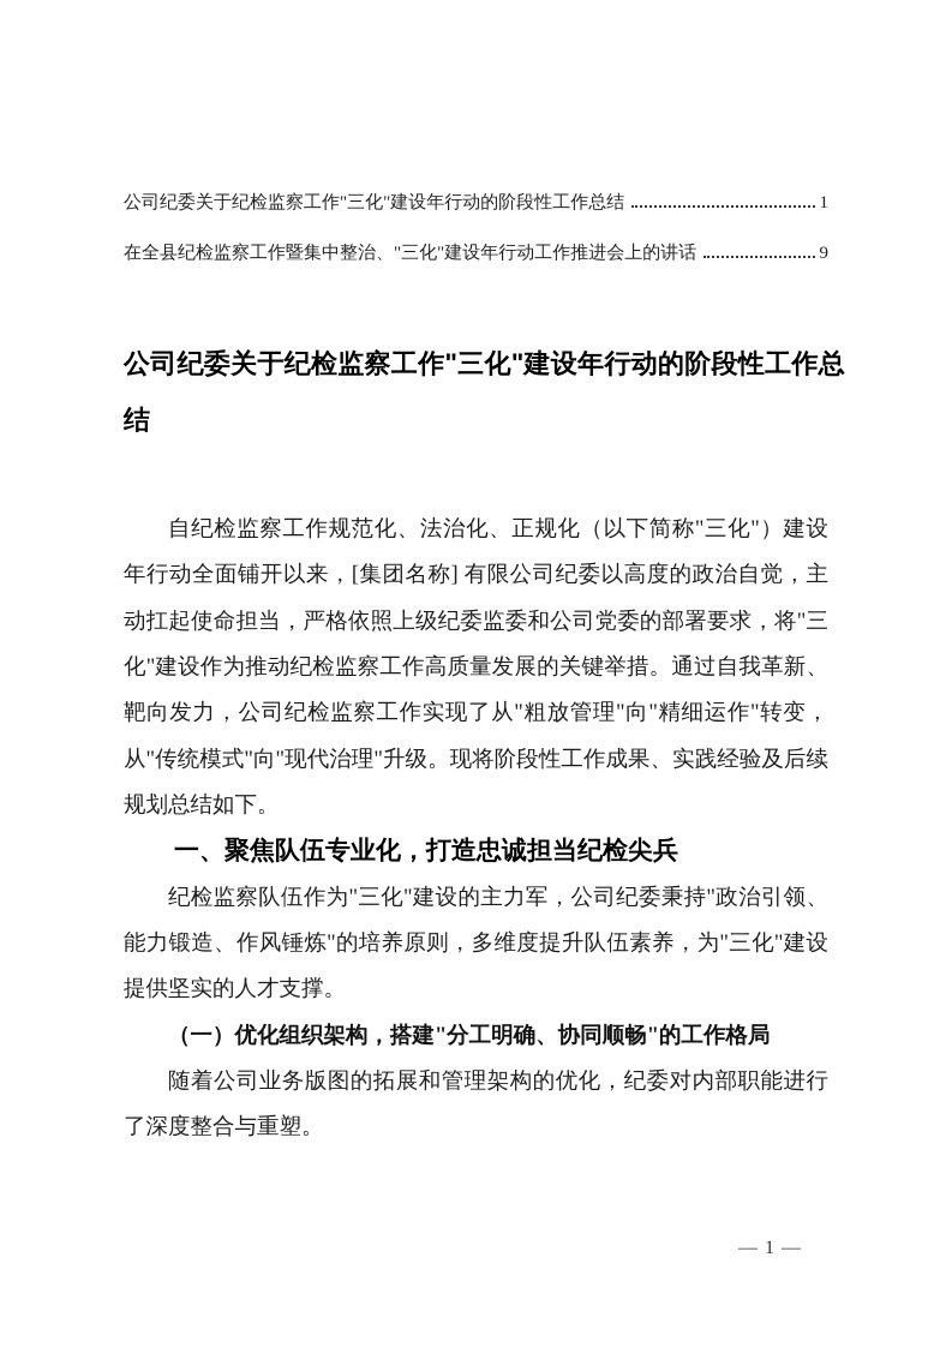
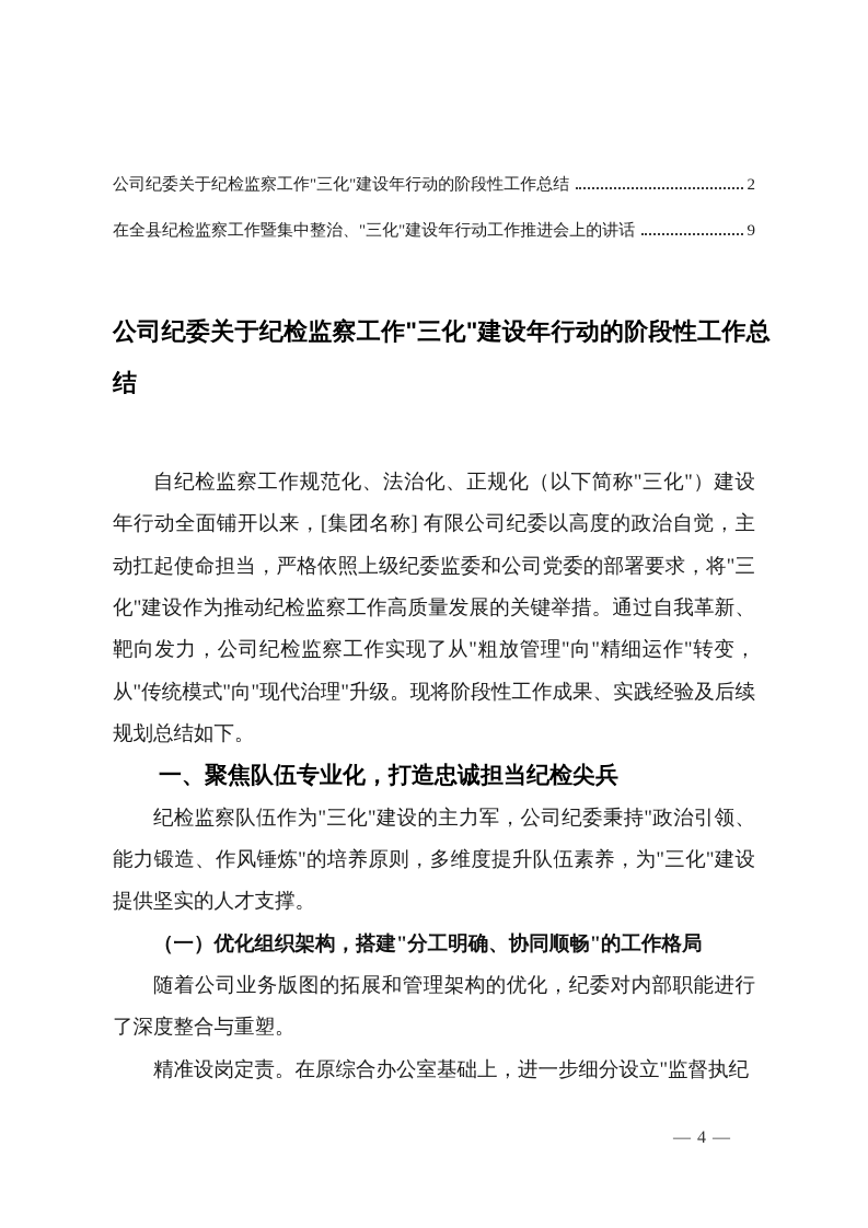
  公司纪委关于纪检监察工作"三化"建设年行动的阶段性工作总结
- 1
+ 2
  在全县纪检监察工作暨集中整治、"三化"建设年行动工作推进会上的讲话
  9
  公司纪委关于纪检监察工作"三化"建设年行动的阶段性工作总结
  自纪检监察工作规范化、法治化、正规化（以下简称"三化"）建设年行动全面铺开以来，[集团名称] 有限公司纪委以高度的政治自觉，主动扛起使命担当，严格依照上级纪委监委和公司党委的部署要求，将"三化"建设作为推动纪检监察工作高质量发展的关键举措。通过自我革新、靶向发力，公司纪检监察工作实现了从"粗放管理"向"精细运作"转变，从"传统模式"向"现代治理"升级。现将阶段性工作成果、实践经验及后续规划总结如下。
  一、聚焦队伍专业化，打造忠诚担当纪检尖兵
  纪检监察队伍作为"三化"建设的主力军，公司纪委秉持"政治引领、能力锻造、作风锤炼"的培养原则，多维度提升队伍素养，为"三化"建设提供坚实的人才支撑。
  （一）优化组织架构，搭建"分工明确、协同顺畅"的工作格局
  随着公司业务版图的拓展和管理架构的优化，纪委对内部职能进行了深度整合与重塑。
+ 精准设岗定责。在原综合办公室基础上，进一步细分设立"监督执纪
- — 1 —
+ — 4 —
